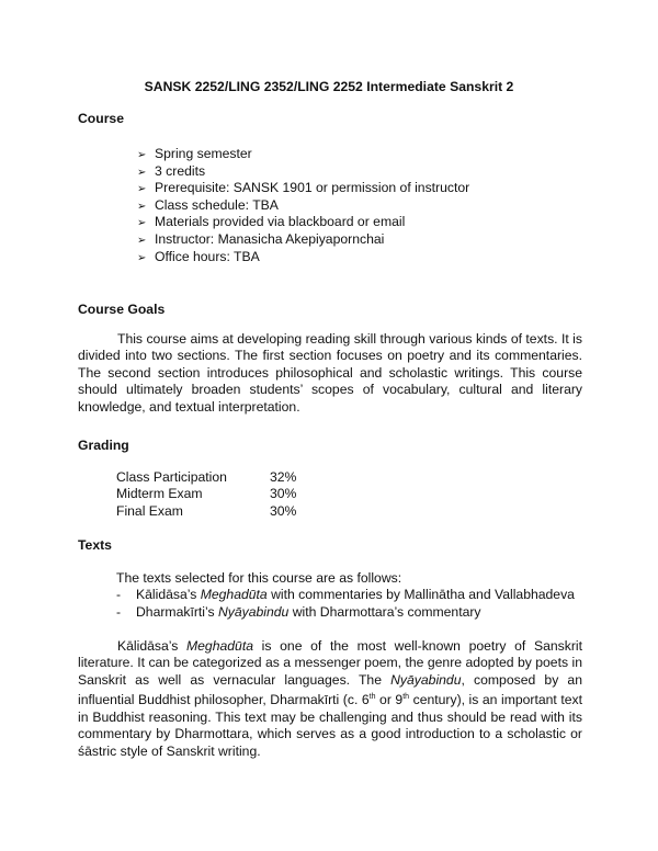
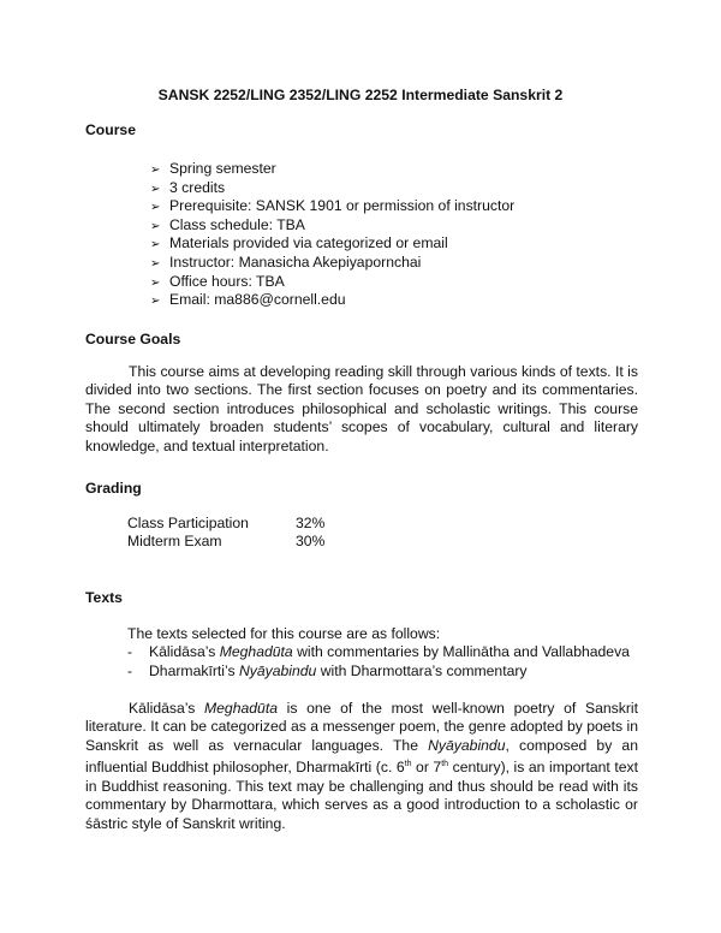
  SANSK 2252/LING 2352/LING 2252 Intermediate Sanskrit 2
  Course
  ➢ Spring semester
  ➢ 3 credits
  ➢ Prerequisite: SANSK 1901 or permission of instructor
  ➢ Class schedule: TBA
- ➢ Materials provided via blackboard or email
+ ➢ Materials provided via categorized or email
  ➢ Instructor: Manasicha Akepiyapornchai
  ➢ Office hours: TBA
+ ➢ Email: ma886@cornell.edu
  Course Goals
  This course aims at developing reading skill through various kinds of texts. It is divided into two sections. The first section focuses on poetry and its commentaries. The second section introduces philosophical and scholastic writings. This course should ultimately broaden students’ scopes of vocabulary, cultural and literary knowledge, and textual interpretation.
  Grading
  Class Participation	32%
  Midterm Exam	30%
- Final Exam	30%
  Texts
  The texts selected for this course are as follows:
  - Kālidāsa’s Meghadūta with commentaries by Mallinātha and Vallabhadeva
  - Dharmakīrti’s Nyāyabindu with Dharmottara’s commentary
- Kālidāsa’s Meghadūta is one of the most well-known poetry of Sanskrit literature. It can be categorized as a messenger poem, the genre adopted by poets in Sanskrit as well as vernacular languages. The Nyāyabindu, composed by an influential Buddhist philosopher, Dharmakīrti (c. 6 or 9 century), is an important text in Buddhist reasoning. This text may be challenging and thus should be read with its commentary by Dharmottara, which serves as a good introduction to a scholastic or śāstric style of Sanskrit writing.
+ Kālidāsa’s Meghadūta is one of the most well-known poetry of Sanskrit literature. It can be categorized as a messenger poem, the genre adopted by poets in Sanskrit as well as vernacular languages. The Nyāyabindu, composed by an influential Buddhist philosopher, Dharmakīrti (c. 6 or 7 century), is an important text in Buddhist reasoning. This text may be challenging and thus should be read with its commentary by Dharmottara, which serves as a good introduction to a scholastic or śāstric style of Sanskrit writing.
